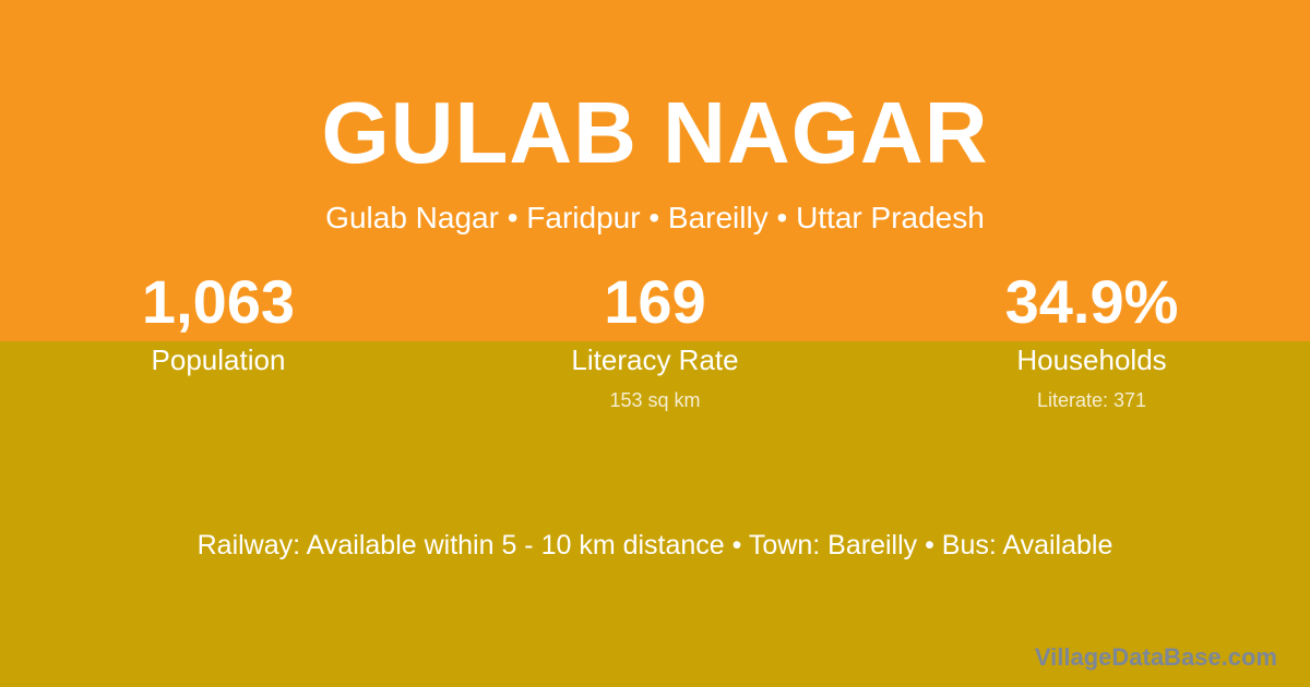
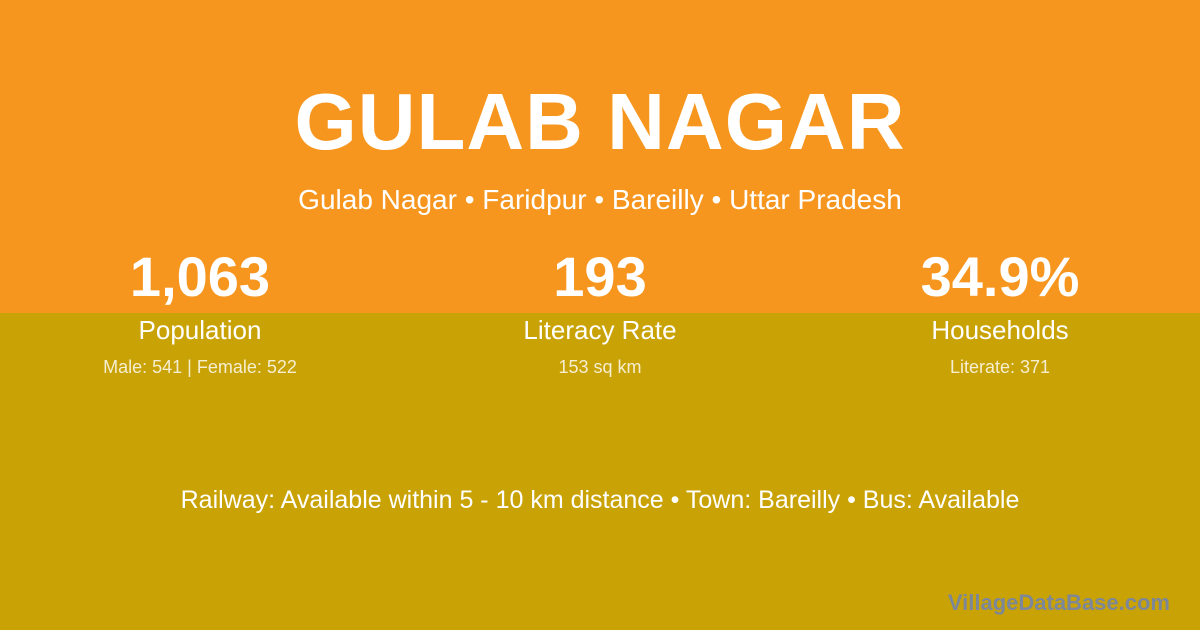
  GULAB NAGAR
  Gulab Nagar • Faridpur • Bareilly • Uttar Pradesh
  1,063
  Population
+ Male: 541 | Female: 522
- 169
+ 193
  Literacy Rate
  153 sq km
  34.9%
  Households
  Literate: 371
  Railway: Available within 5 - 10 km distance • Town: Bareilly • Bus: Available
  VillageDataBase.com
